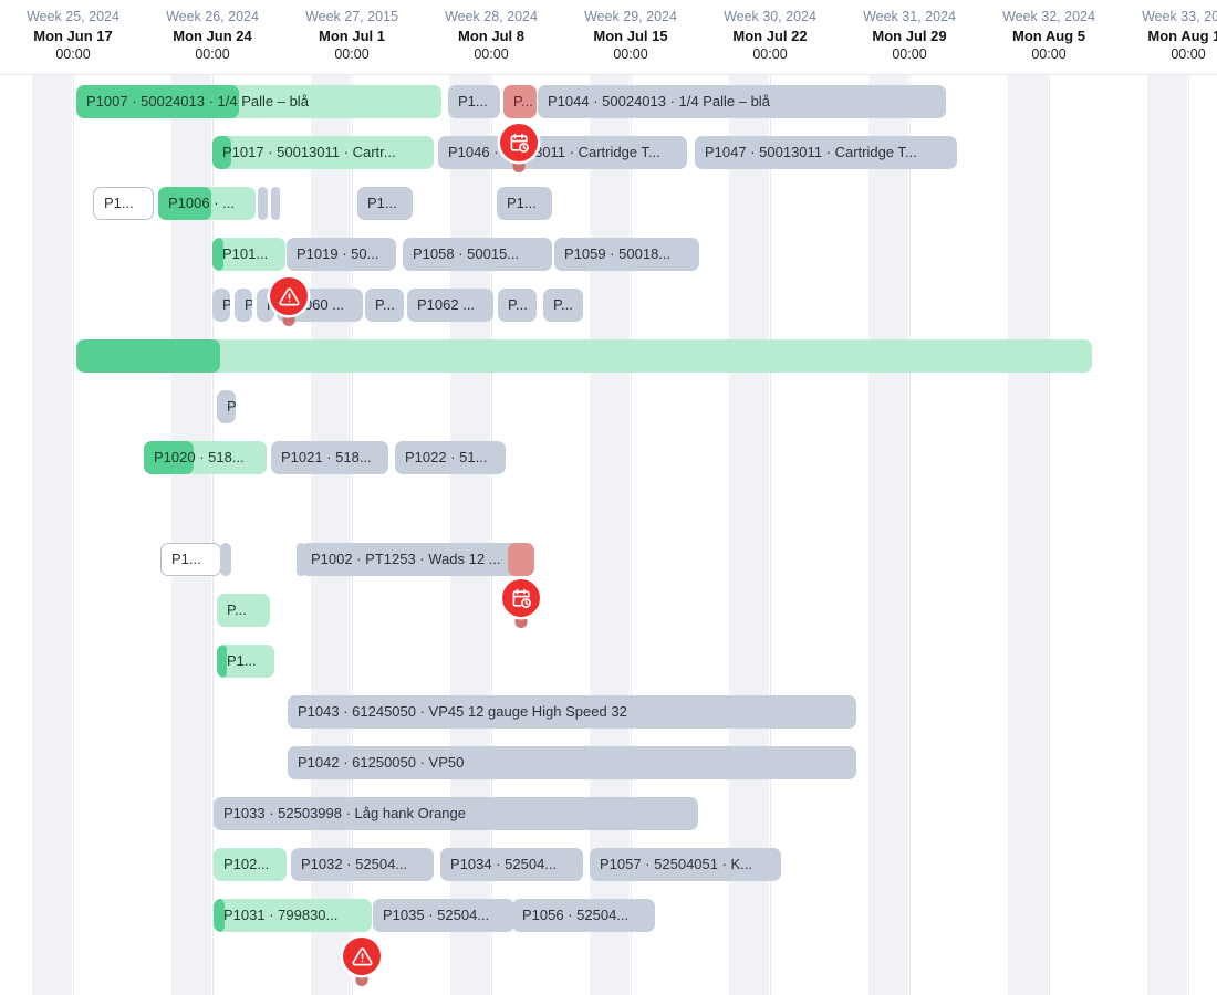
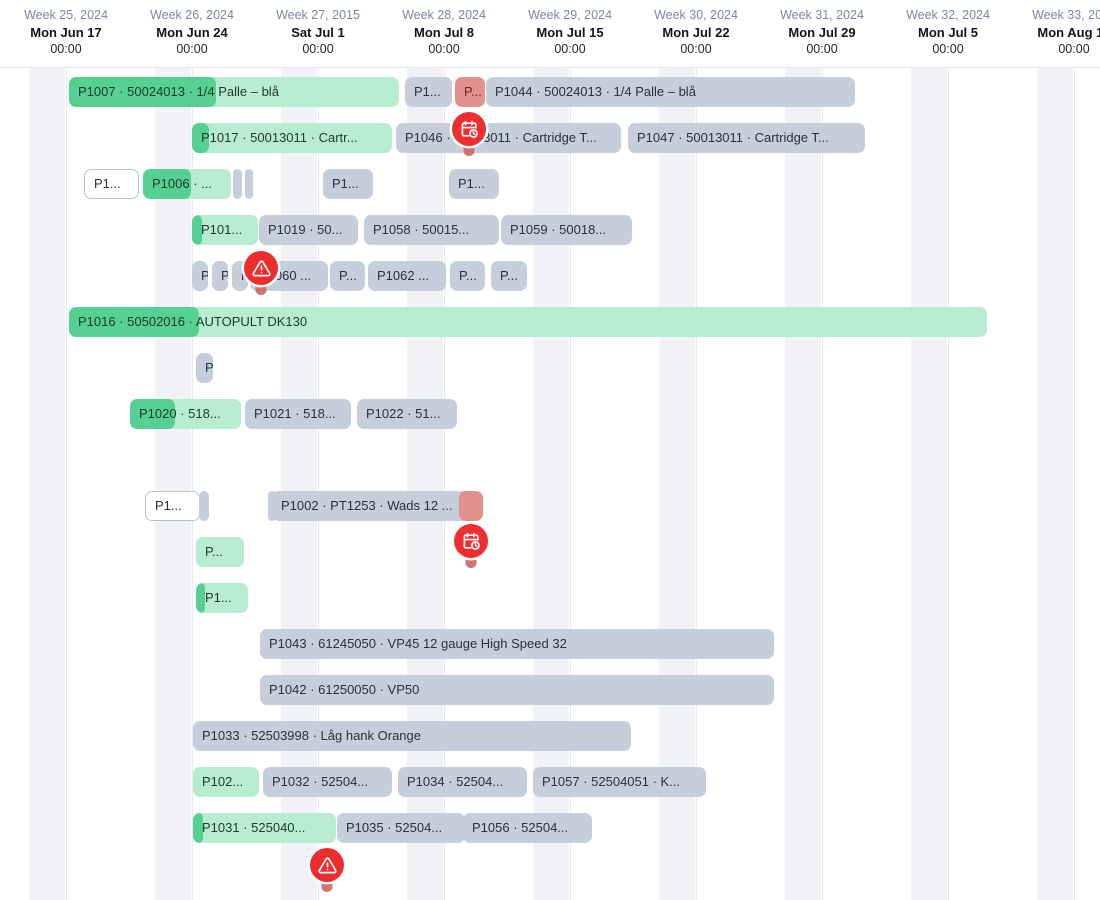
  Week 25, 2024
  Mon Jun 17
  00:00
  Week 26, 2024
  Mon Jun 24
  00:00
  Week 27, 2015
- Mon Jul 1
+ Sat Jul 1
  00:00
  Week 28, 2024
  Mon Jul 8
  00:00
  Week 29, 2024
  Mon Jul 15
  00:00
  Week 30, 2024
  Mon Jul 22
  00:00
  Week 31, 2024
  Mon Jul 29
  00:00
  Week 32, 2024
- Mon Aug 5
+ Mon Jul 5
  00:00
  Week 33, 20
  Mon Aug
  00:00
  P1007 · 50024013 · 1/4 Palle – blå
  P1...
  P...
  P1044 · 50024013 · 1/4 Palle – blå
  P1017 · 50013011 · Cartr...
  P1046 ·3011 · Cartridge T...
  P1047 · 50013011 · Cartridge T...
  P1...
  P1006 · ...
  P1...
  P1...
  P101...
  P1019 · 50...
  P1058 · 50015...
  P1059 · 50018...
  P
  P
  060 ...
  P...
  P1062 ...
  P...
  P...
+ P1016 · 50502016 · AUTOPULT DK130
  P
  P1020 · 518...
  P1021 · 518...
  P1022 · 51...
  P1...
  P1002 · PT1253 · Wads 12 ...
  P...
  P1...
  P1043 · 61245050 · VP45 12 gauge High Speed 32
  P1042 · 61250050 · VP50
  P1033 · 52503998 · Låg hank Orange
  P102...
  P1032 · 52504...
  P1034 · 52504...
  P1057 · 52504051 · K...
- P1031 · 799830...
+ P1031 · 525040...
  P1035 · 52504...
  P1056 · 52504...
